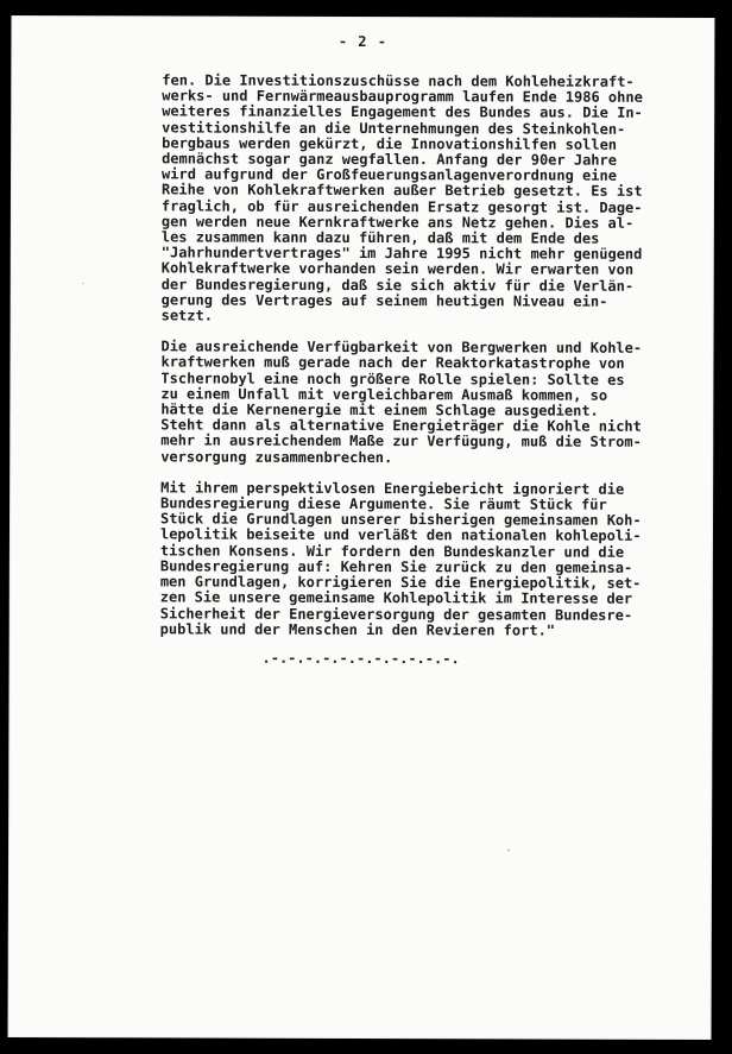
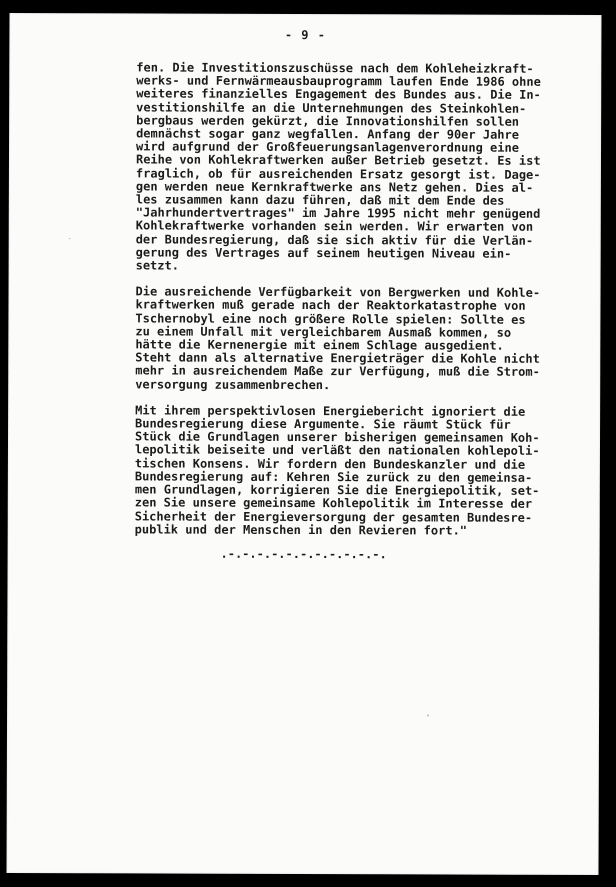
- - 2 -
+ - 9 -
  fen. Die Investitionszuschüsse nach dem Kohleheizkraft-
  werks- und Fernwärmeausbauprogramm laufen Ende 1986 ohne
  weiteres finanzielles Engagement des Bundes aus. Die In-
  vestitionshilfe an die Unternehmungen des Steinkohlen-
  bergbaus werden gekürzt, die Innovationshilfen sollen
  demnächst sogar ganz wegfallen. Anfang der 90er Jahre
  wird aufgrund der Großfeuerungsanlagenverordnung eine
  Reihe von Kohlekraftwerken außer Betrieb gesetzt. Es ist
  fraglich, ob für ausreichenden Ersatz gesorgt ist. Dage-
  gen werden neue Kernkraftwerke ans Netz gehen. Dies al-
  les zusammen kann dazu führen, daß mit dem Ende des
  "Jahrhundertvertrages" im Jahre 1995 nicht mehr genügend
  Kohlekraftwerke vorhanden sein werden. Wir erwarten von
  der Bundesregierung, daß sie sich aktiv für die Verlän-
  gerung des Vertrages auf seinem heutigen Niveau ein-
  setzt.
  Die ausreichende Verfügbarkeit von Bergwerken und Kohle-
  kraftwerken muß gerade nach der Reaktorkatastrophe von
  Tschernobyl eine noch größere Rolle spielen: Sollte es
  zu einem Unfall mit vergleichbarem Ausmaß kommen, so
  hätte die Kernenergie mit einem Schlage ausgedient.
  Steht dann als alternative Energieträger die Kohle nicht
  mehr in ausreichendem Maße zur Verfügung, muß die Strom-
  versorgung zusammenbrechen.
  Mit ihrem perspektivlosen Energiebericht ignoriert die
  Bundesregierung diese Argumente. Sie räumt Stück für
  Stück die Grundlagen unserer bisherigen gemeinsamen Koh-
  lepolitik beiseite und verläßt den nationalen kohlepoli-
  tischen Konsens. Wir fordern den Bundeskanzler und die
  Bundesregierung auf: Kehren Sie zurück zu den gemeinsa-
  men Grundlagen, korrigieren Sie die Energiepolitik, set-
  zen Sie unsere gemeinsame Kohlepolitik im Interesse der
  Sicherheit der Energieversorgung der gesamten Bundesre-
  publik und der Menschen in den Revieren fort."
  .-.-.-.-.-.-.-.-.-.-.-.
